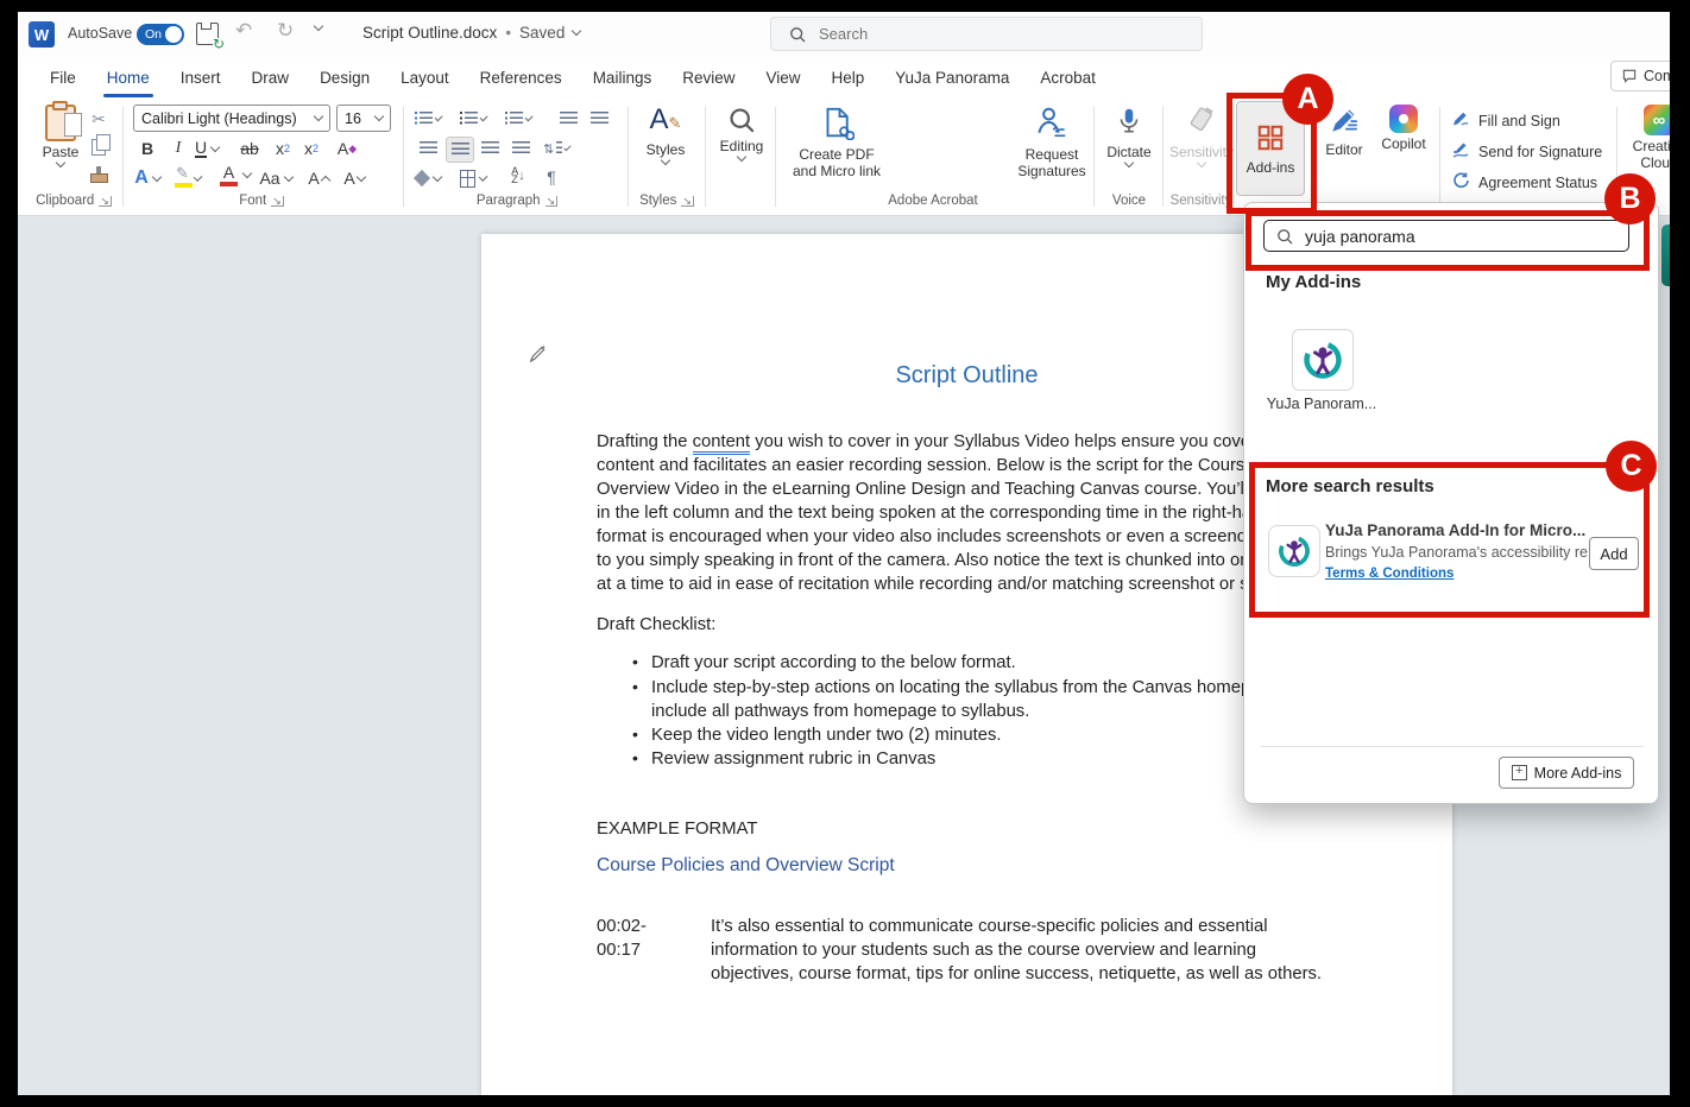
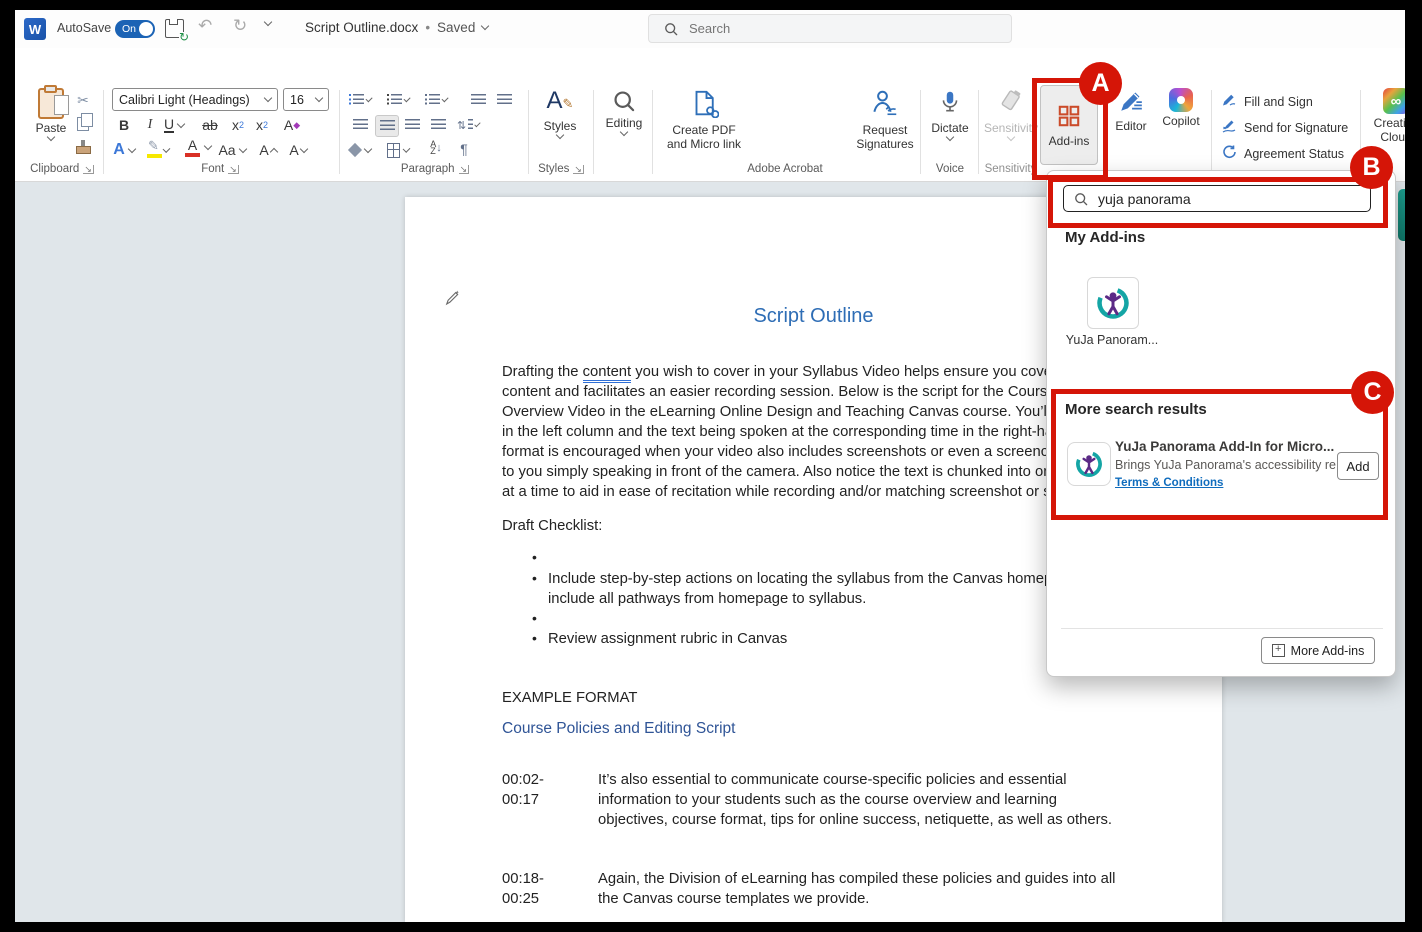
  W
  AutoSave
  On
  ↻
  ↶
  ↻
  Script Outline.docx
  •
  Saved
  Search
- File
- Home
- Insert
- Draw
- Design
- Layout
- References
- Mailings
- Review
- View
- Help
- YuJa Panorama
- Acrobat
- Com
  Paste
  ✂
  Clipboard
  ↘
  Calibri Light (Headings)
  16
  B
  I
  U
  ab
  x
  2
  x
  2
  A
  ◆
  A
  A
  Aa
  A
  A
  Font
  ↘
  ⇅
  A
  Z
  ↓
  ¶
  Paragraph
  ↘
  A✎
  Styles
  Styles
  ↘
  Editing
  Create PDF and Micro link
  Request Signatures
  Adobe Acrobat
  Dictate
  Voice
  Sensitivity
  Sensitivity
  Add-ins
  Editor
  Copilot
  Fill and Sign
  Send for Signature
  Agreement Status
  ∞
  Creati Clou
  Script Outline
  Drafting the content you wish to cover in your Syllabus Video helps ensure you cov
  content and facilitates an easier recording session. Below is the script for the Cours
  Overview Video in the eLearning Online Design and Teaching Canvas course. You’
  in the left column and the text being spoken at the corresponding time in the right-h
  format is encouraged when your video also includes screenshots or even a screenc
  to you simply speaking in front of the camera. Also notice the text is chunked into o
  at a time to aid in ease of recitation while recording and/or matching screenshot or
  Draft Checklist:
  •
- Draft your script according to the below format.
  •
  Include step-by-step actions on locating the syllabus from the Canvas home
  include all pathways from homepage to syllabus.
  •
- Keep the video length under two (2) minutes.
  •
  Review assignment rubric in Canvas
  EXAMPLE FORMAT
- Course Policies and Overview Script
+ Course Policies and Editing Script
  00:02-00:17
  It’s also essential to communicate course-specific policies and essential information to your students such as the course overview and learning objectives, course format, tips for online success, netiquette, as well as others.
+ 00:18-00:25
+ Again, the Division of eLearning has compiled these policies and guides into all the Canvas course templates we provide.
  yuja panorama
  My Add-ins
  YuJa Panoram...
  More search results
  YuJa Panorama Add-In for Micro...
  Brings YuJa Panorama's accessibility re
  Terms & Conditions
  Add
  +
  More Add-ins
  A
  B
  C
